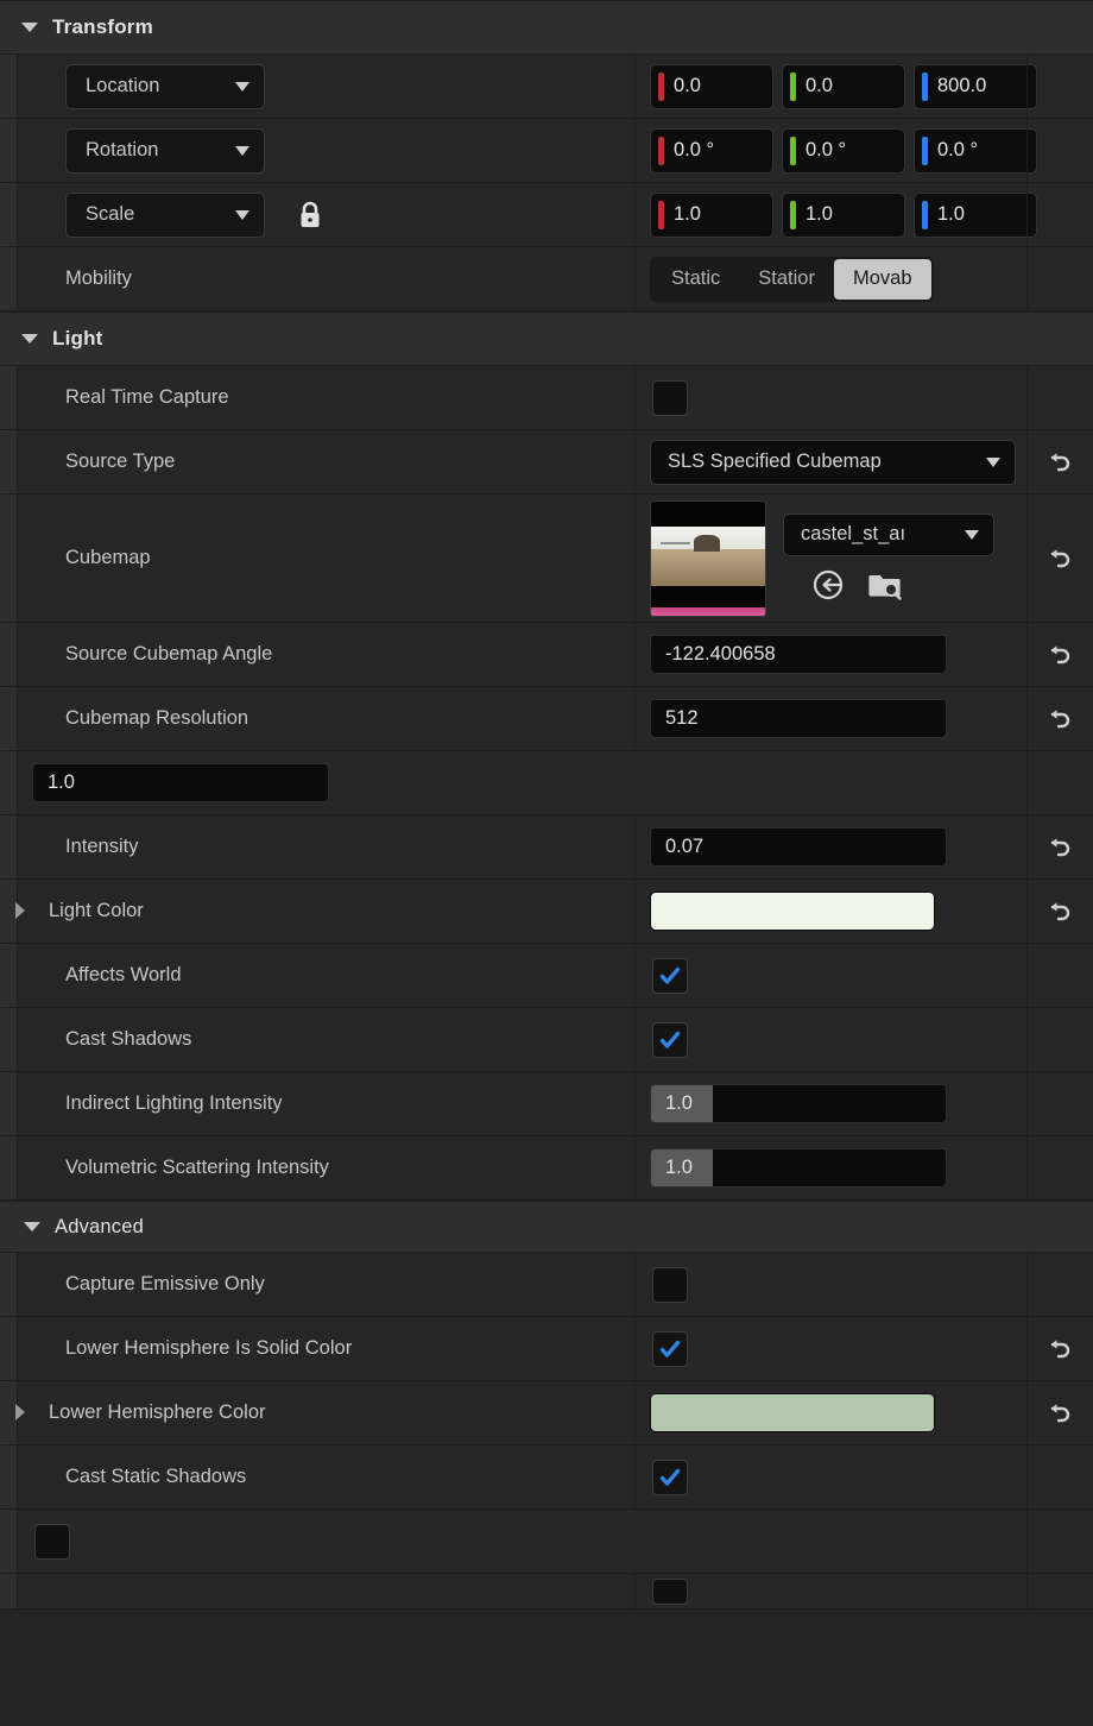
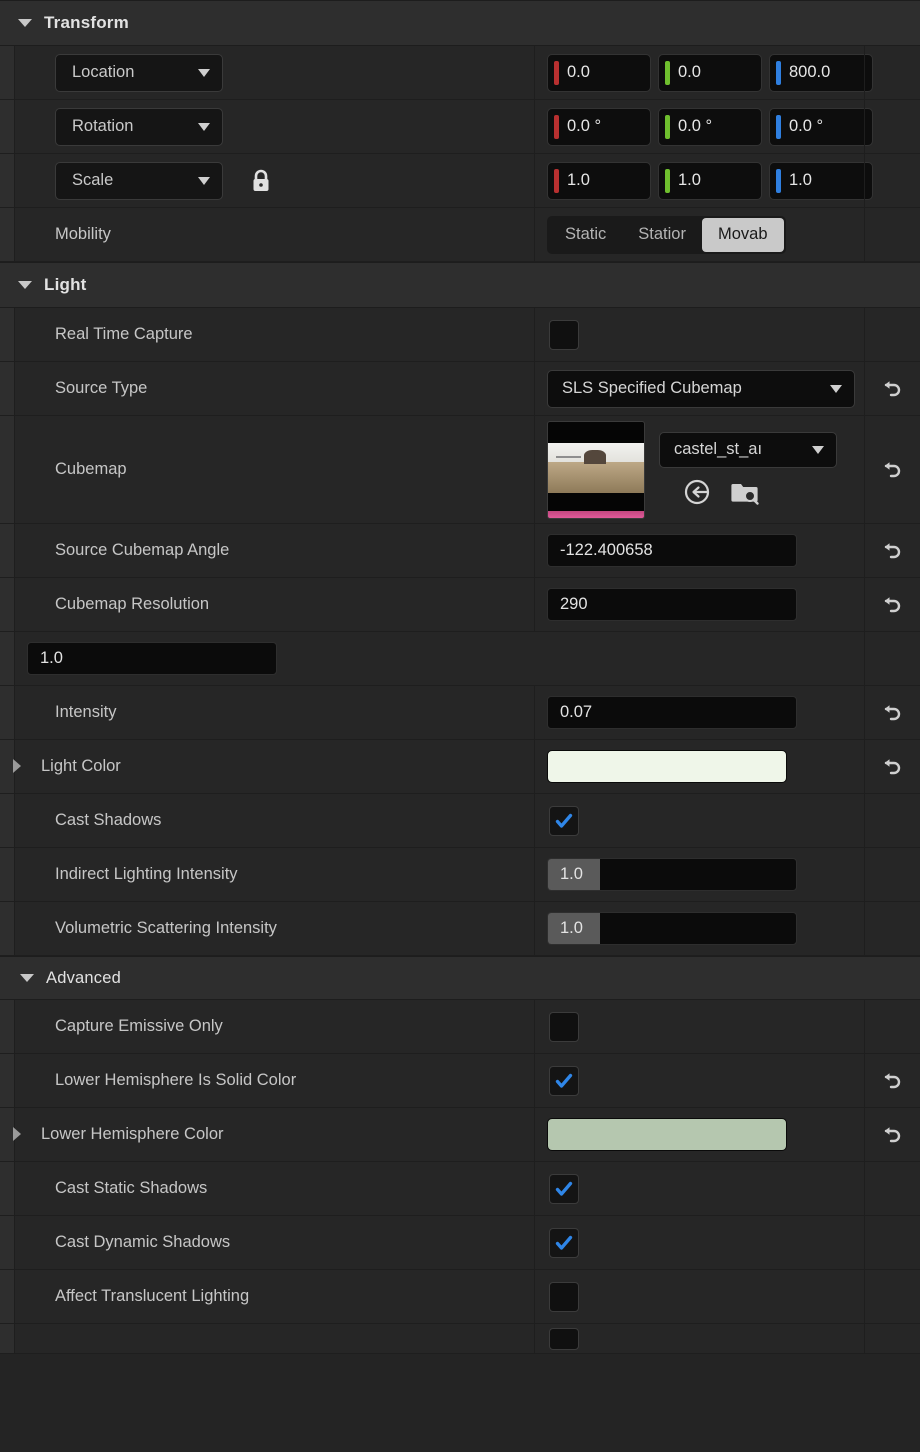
  Transform
  Location
  0.0
  0.0
  800.0
  Rotation
  0.0 °
  0.0 °
  0.0 °
  Scale
  1.0
  1.0
  1.0
  Mobility
  Static
  Statior
  Movab
  Light
  Real Time Capture
  Source Type
  SLS Specified Cubemap
  Cubemap
  castel_st_aı
  Source Cubemap Angle
  -122.400658
  Cubemap Resolution
- 512
+ 290
  1.0
  Intensity
  0.07
  Light Color
- Affects World
  Cast Shadows
  Indirect Lighting Intensity
  1.0
  Volumetric Scattering Intensity
  1.0
  Advanced
  Capture Emissive Only
  Lower Hemisphere Is Solid Color
  Lower Hemisphere Color
  Cast Static Shadows
+ Cast Dynamic Shadows
+ Affect Translucent Lighting
